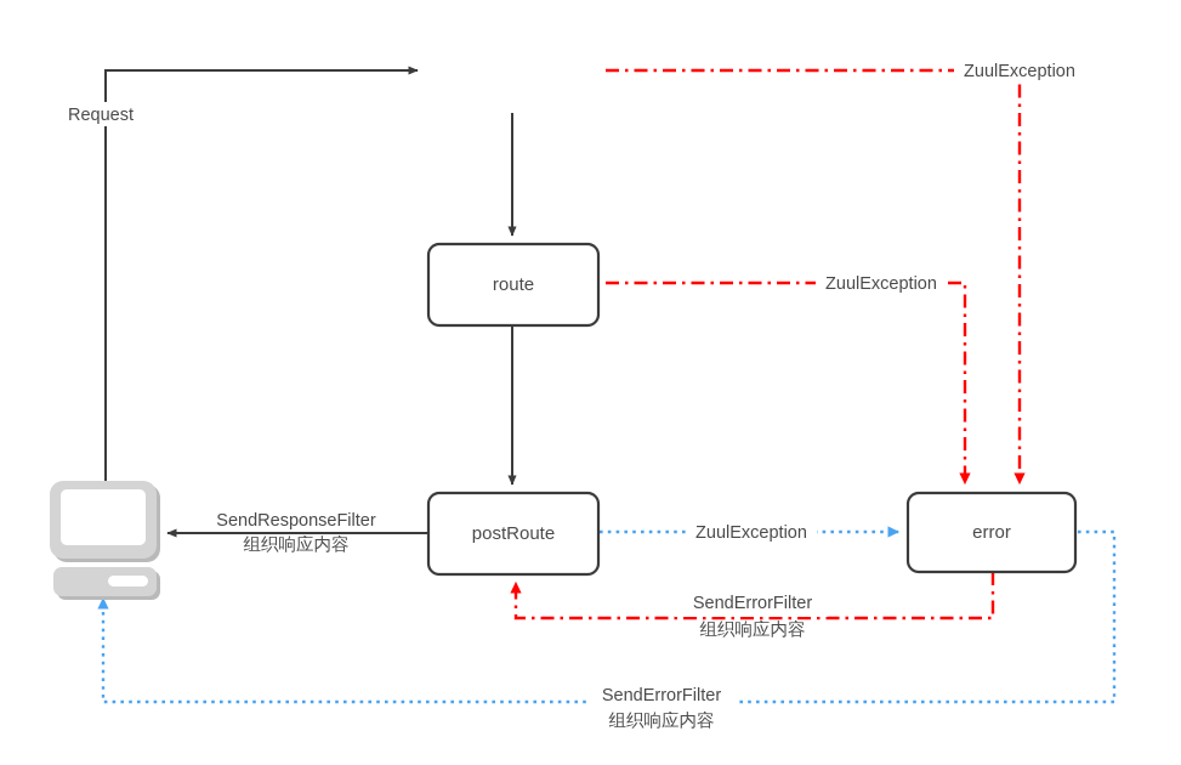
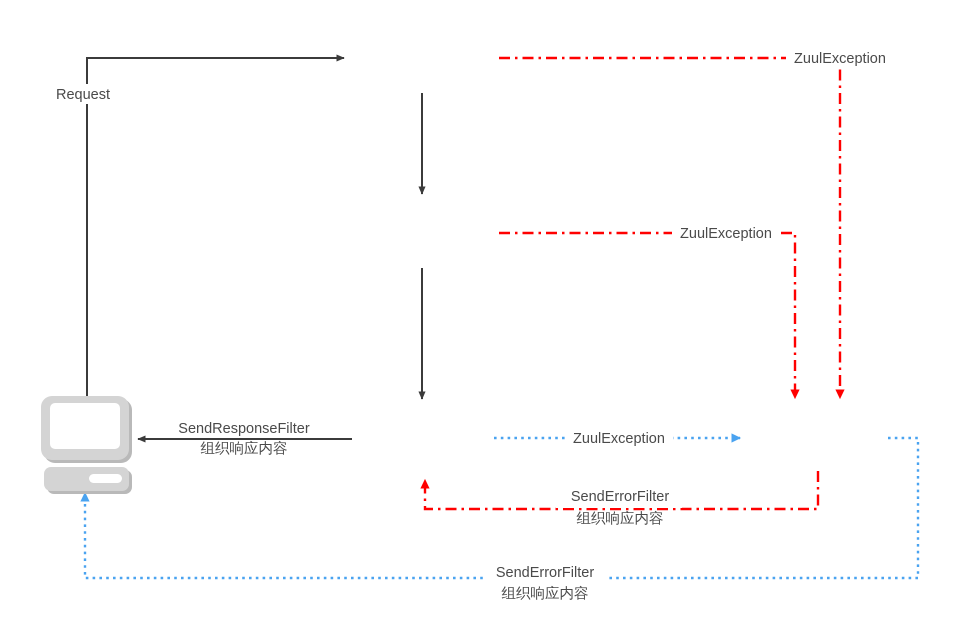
  Request
  SendResponseFilter
  组织响应内容
  ZuulException
  ZuulException
  SendErrorFilter
  组织响应内容
  ZuulException
  SendErrorFilter
  组织响应内容
- route
- postRoute
- error
